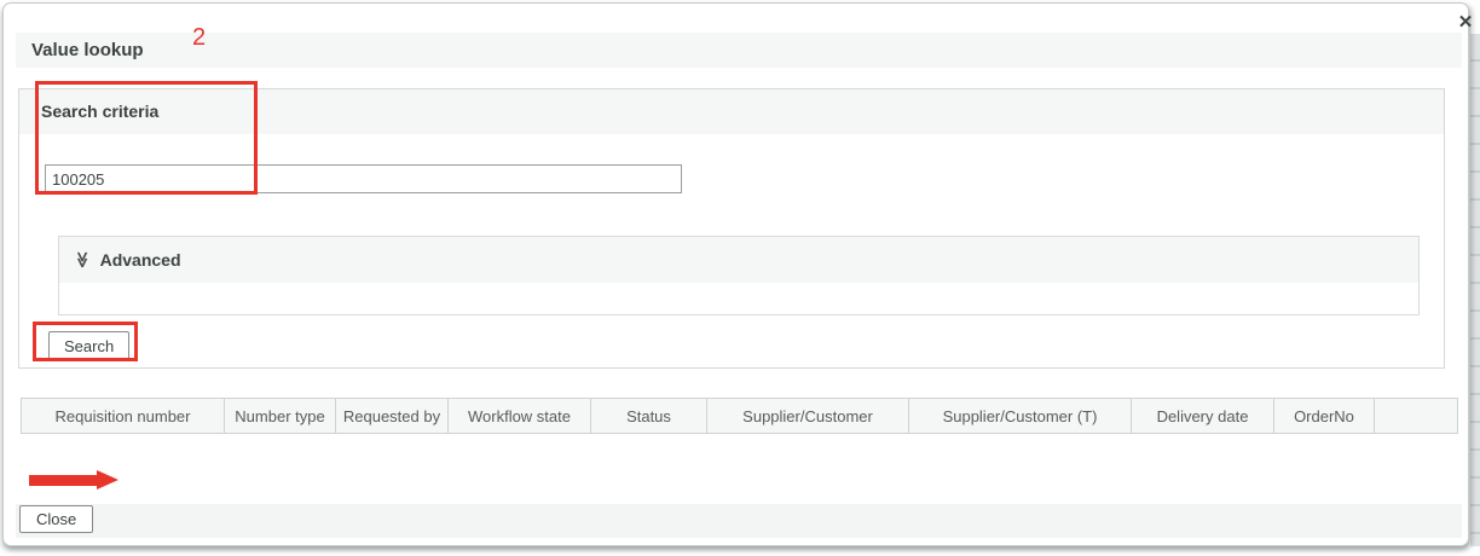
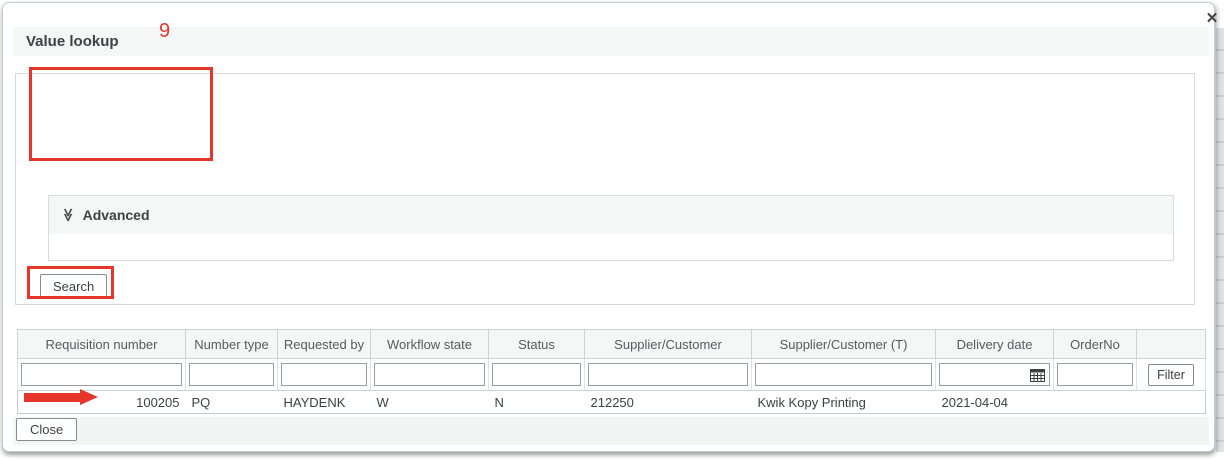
  ✕
  Value lookup
- Search criteria
- 100205
  Advanced
  Search
  Requisition number	Number type	Requested by	Workflow state	Status	Supplier/Customer	Supplier/Customer (T)	Delivery date	OrderNo
+ 									Filter
+ 100205	PQ	HAYDENK	W	N	212250	Kwik Kopy Printing	2021-04-04
  Close
- 2
+ 9
